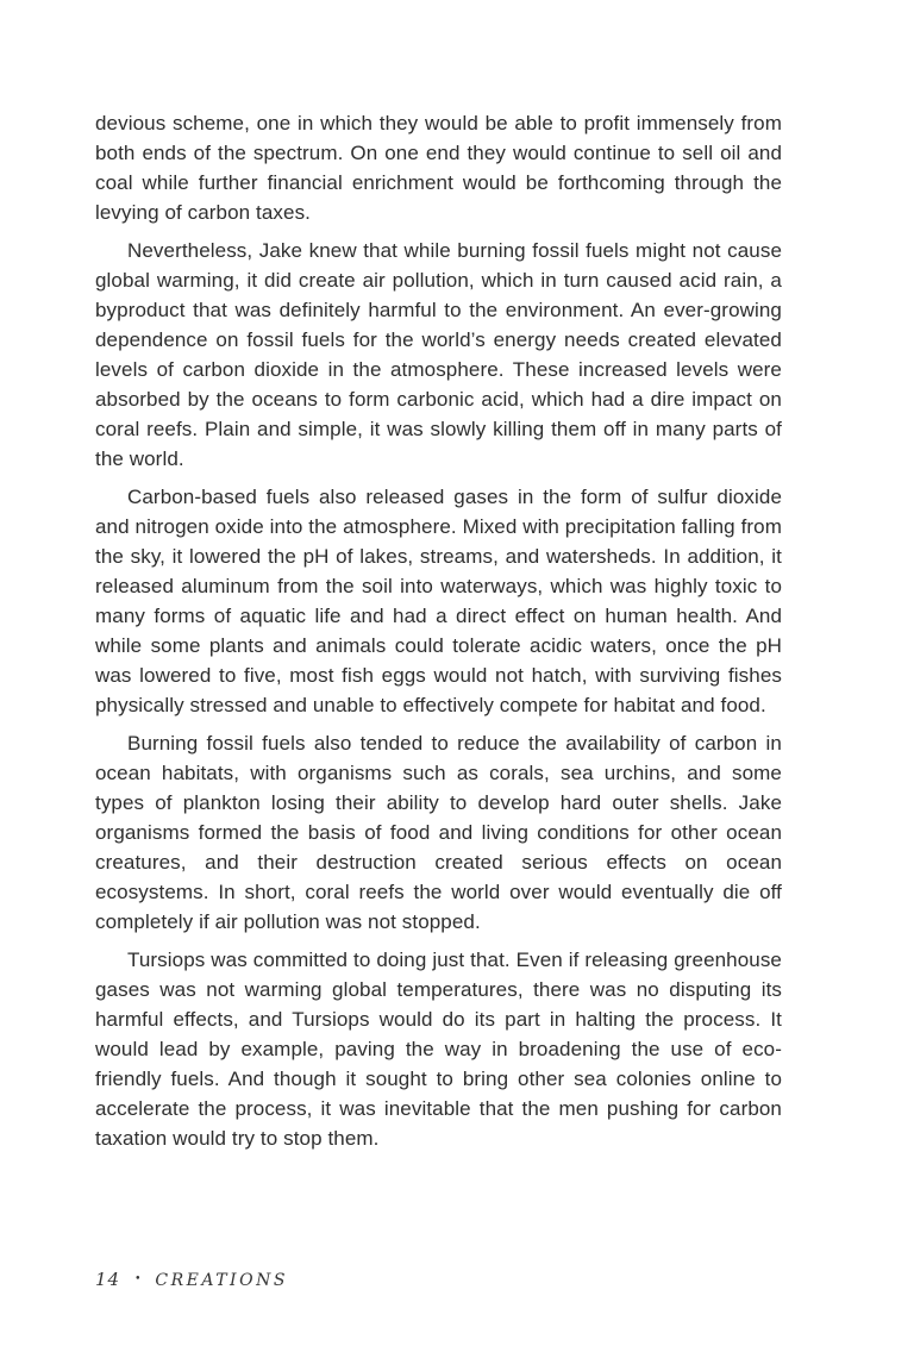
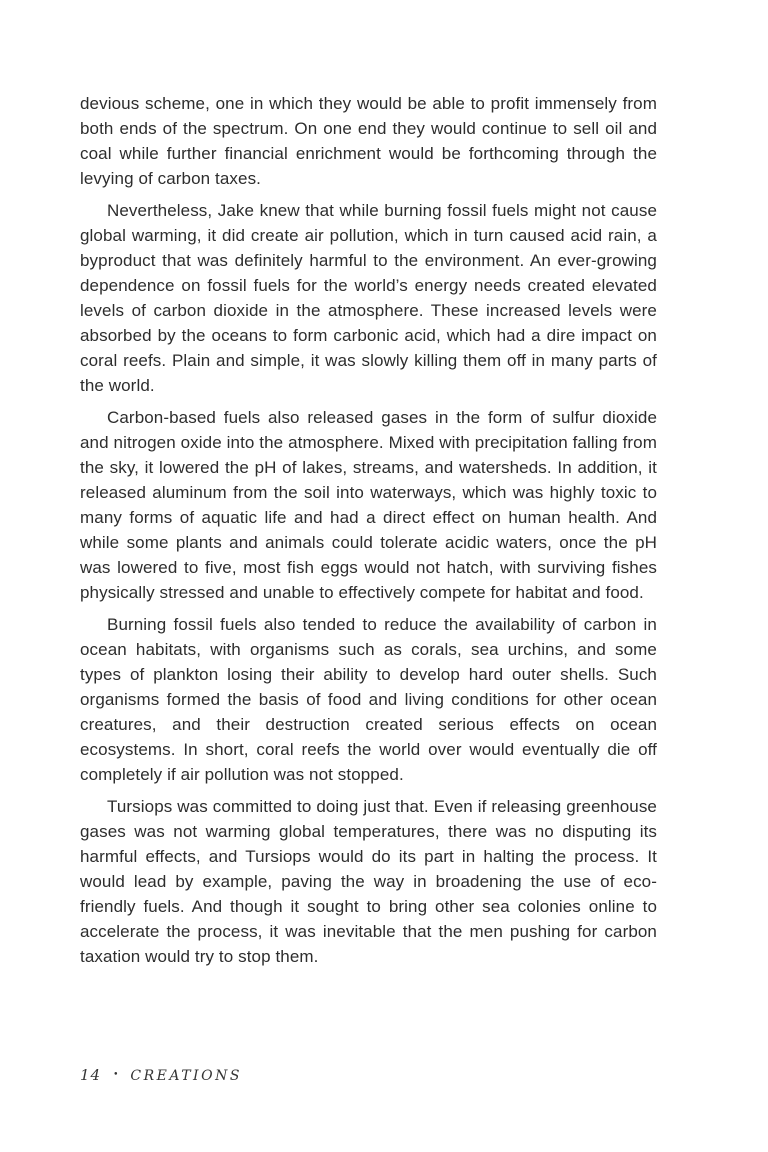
  devious scheme, one in which they would be able to profit immensely from both ends of the spectrum. On one end they would continue to sell oil and coal while further financial enrichment would be forthcoming through the levying of carbon taxes.
  Nevertheless, Jake knew that while burning fossil fuels might not cause global warming, it did create air pollution, which in turn caused acid rain, a byproduct that was definitely harmful to the environment. An ever-growing dependence on fossil fuels for the world’s energy needs created elevated levels of carbon dioxide in the atmosphere. These increased levels were absorbed by the oceans to form carbonic acid, which had a dire impact on coral reefs. Plain and simple, it was slowly killing them off in many parts of the world.
  Carbon-based fuels also released gases in the form of sulfur dioxide and nitrogen oxide into the atmosphere. Mixed with precipitation falling from the sky, it lowered the pH of lakes, streams, and watersheds. In addition, it released aluminum from the soil into waterways, which was highly toxic to many forms of aquatic life and had a direct effect on human health. And while some plants and animals could tolerate acidic waters, once the pH was lowered to five, most fish eggs would not hatch, with surviving fishes physically stressed and unable to effectively compete for habitat and food.
- Burning fossil fuels also tended to reduce the availability of carbon in ocean habitats, with organisms such as corals, sea urchins, and some types of plankton losing their ability to develop hard outer shells. Jake organisms formed the basis of food and living conditions for other ocean creatures, and their destruction created serious effects on ocean ecosystems. In short, coral reefs the world over would eventually die off completely if air pollution was not stopped.
+ Burning fossil fuels also tended to reduce the availability of carbon in ocean habitats, with organisms such as corals, sea urchins, and some types of plankton losing their ability to develop hard outer shells. Such organisms formed the basis of food and living conditions for other ocean creatures, and their destruction created serious effects on ocean ecosystems. In short, coral reefs the world over would eventually die off completely if air pollution was not stopped.
  Tursiops was committed to doing just that. Even if releasing greenhouse gases was not warming global temperatures, there was no disputing its harmful effects, and Tursiops would do its part in halting the process. It would lead by example, paving the way in broadening the use of eco-friendly fuels. And though it sought to bring other sea colonies online to accelerate the process, it was inevitable that the men pushing for carbon taxation would try to stop them.
  14
  •
  CREATIONS
